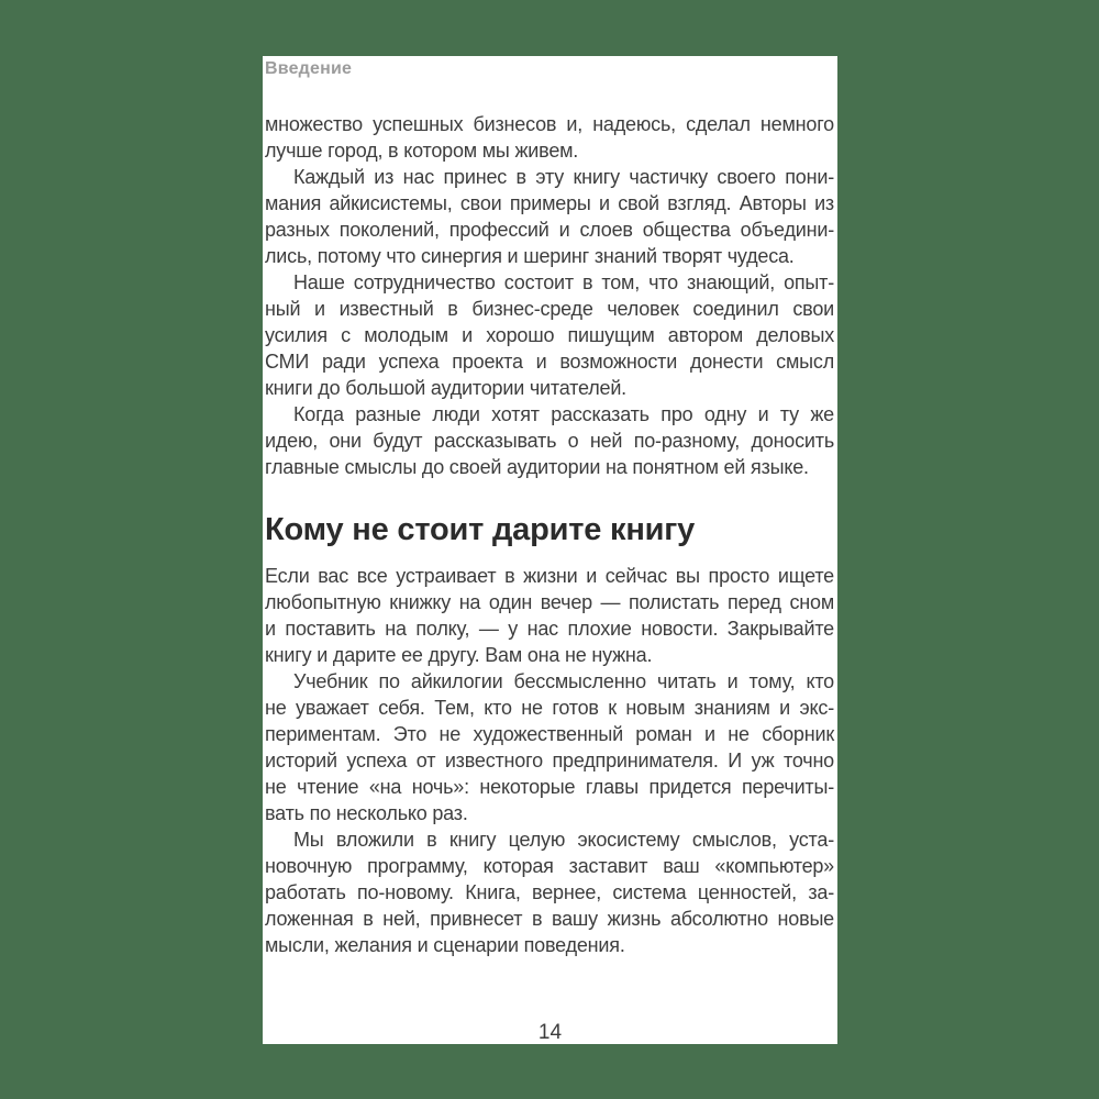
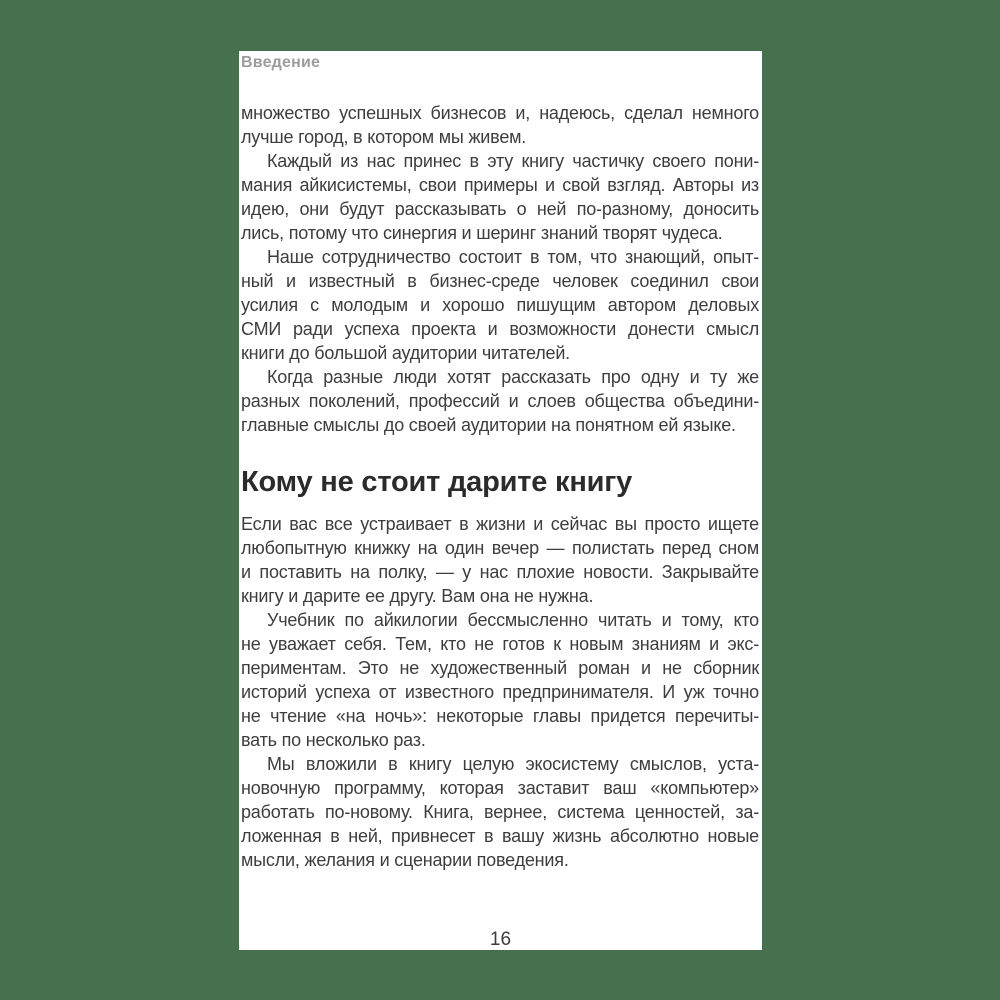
  Введение
  множество успешных бизнесов и, надеюсь, сделал немного
  лучше город, в котором мы живем.
  Каждый из нас принес в эту книгу частичку своего пони-
  мания айкисистемы, свои примеры и свой взгляд. Авторы из
- разных поколений, профессий и слоев общества объедини-
+ идею, они будут рассказывать о ней по-разному, доносить
  лись, потому что синергия и шеринг знаний творят чудеса.
  Наше сотрудничество состоит в том, что знающий, опыт-
  ный и известный в бизнес-среде человек соединил свои
  усилия с молодым и хорошо пишущим автором деловых
  СМИ ради успеха проекта и возможности донести смысл
  книги до большой аудитории читателей.
  Когда разные люди хотят рассказать про одну и ту же
- идею, они будут рассказывать о ней по-разному, доносить
+ разных поколений, профессий и слоев общества объедини-
  главные смыслы до своей аудитории на понятном ей языке.
  Кому не стоит дарите книгу
  Если вас все устраивает в жизни и сейчас вы просто ищете
  любопытную книжку на один вечер — полистать перед сном
  и поставить на полку, — у нас плохие новости. Закрывайте
  книгу и дарите ее другу. Вам она не нужна.
  Учебник по айкилогии бессмысленно читать и тому, кто
  не уважает себя. Тем, кто не готов к новым знаниям и экс-
  периментам. Это не художественный роман и не сборник
  историй успеха от известного предпринимателя. И уж точно
  не чтение «на ночь»: некоторые главы придется перечиты-
  вать по несколько раз.
  Мы вложили в книгу целую экосистему смыслов, уста-
  новочную программу, которая заставит ваш «компьютер»
  работать по-новому. Книга, вернее, система ценностей, за-
  ложенная в ней, привнесет в вашу жизнь абсолютно новые
  мысли, желания и сценарии поведения.
- 14
+ 16
